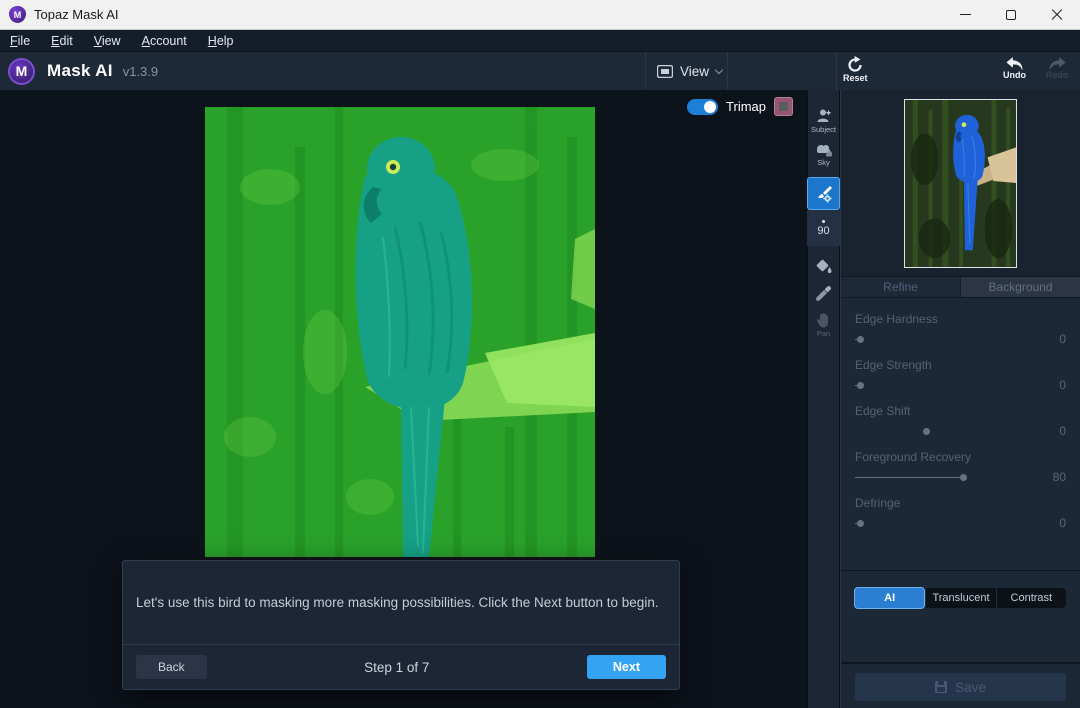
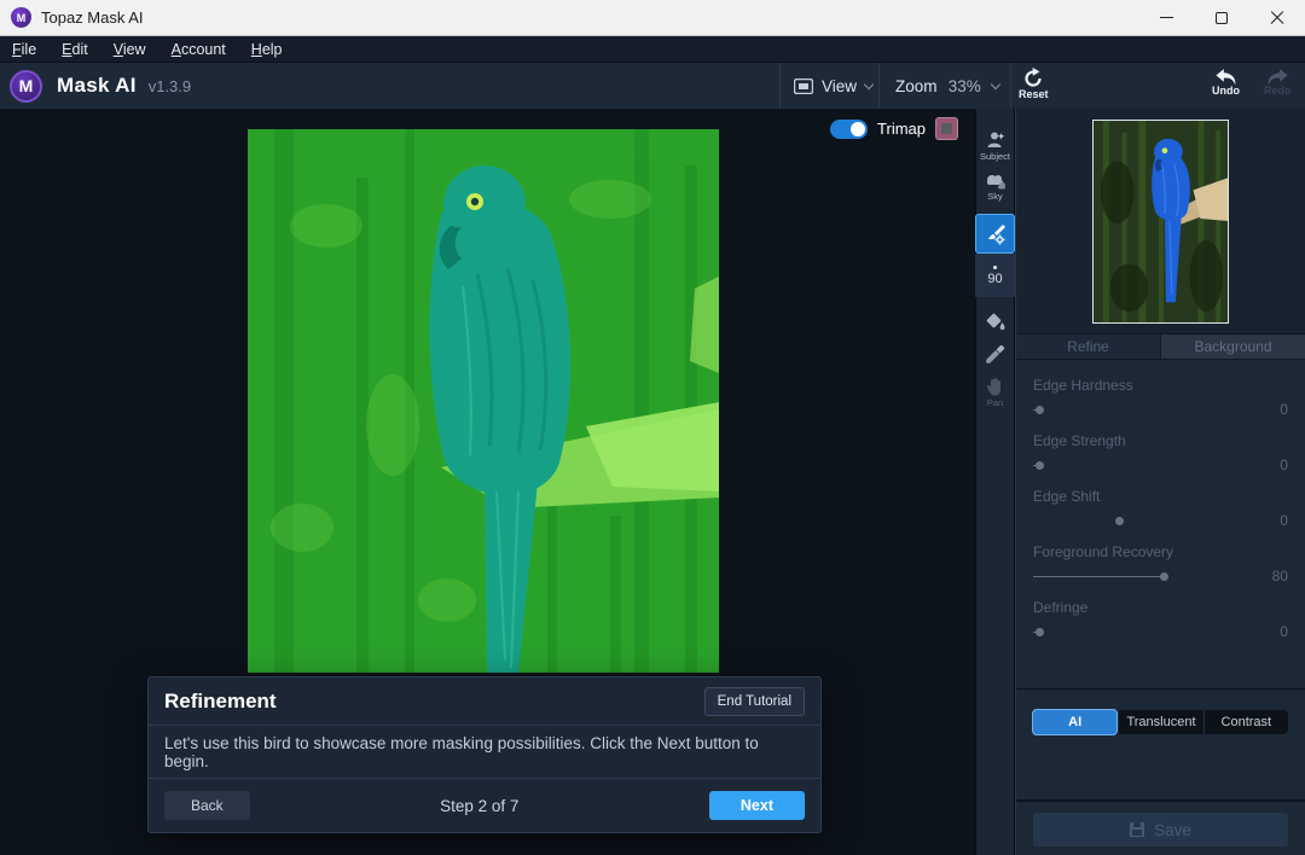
  M
  Topaz Mask AI
  File
  Edit
  View
  Account
  Help
  M
  Mask AI
  v1.3.9
  View
+ Zoom
+ 33%
  Reset
  Undo
  Redo
  Trimap
  Subject
  Sky
  90
  Pan
  Refine
  Background
  Edge Hardness
  0
  Edge Strength
  0
  Edge Shift
  0
  Foreground Recovery
  80
  Defringe
  0
  AI
  Translucent
  Contrast
  Save
+ Refinement
+ End Tutorial
- Let's use this bird to masking more masking possibilities. Click the Next button to begin.
+ Let's use this bird to showcase more masking possibilities. Click the Next button to begin.
  Back
- Step 1 of 7
+ Step 2 of 7
  Next
